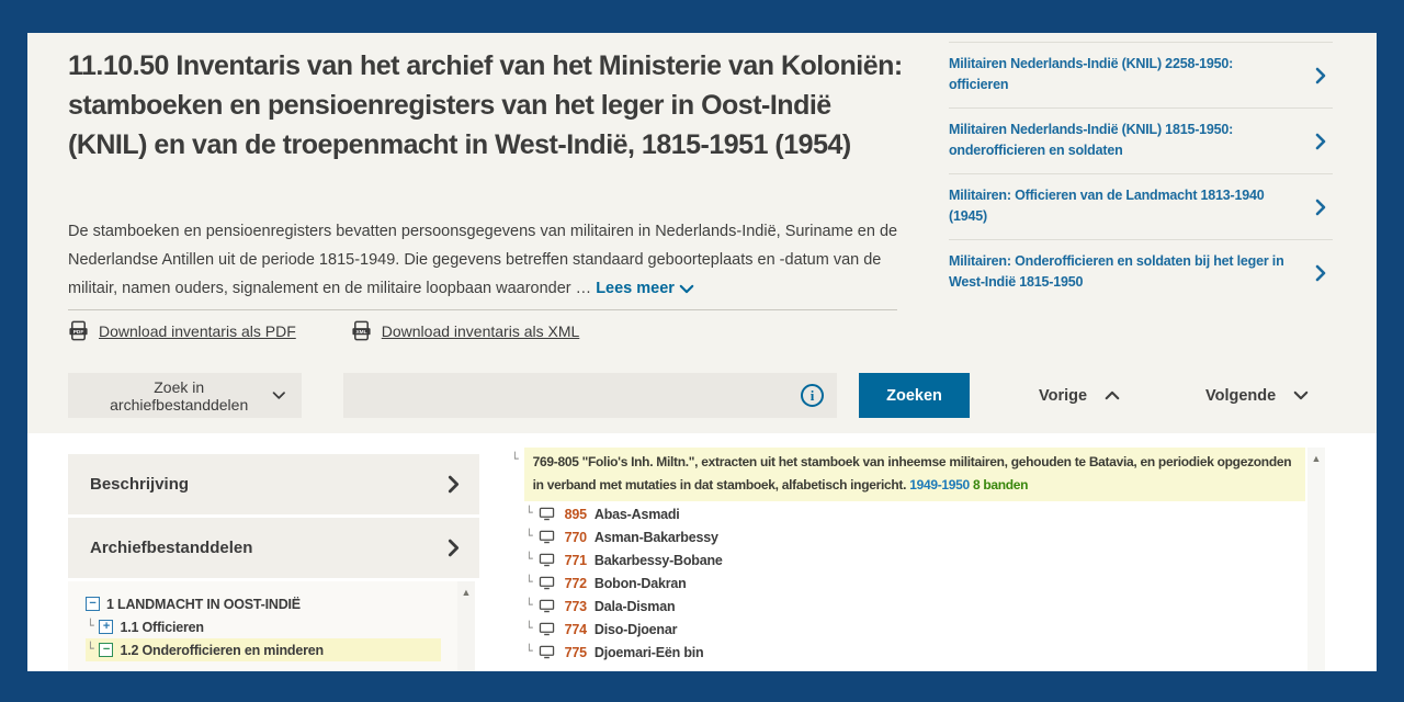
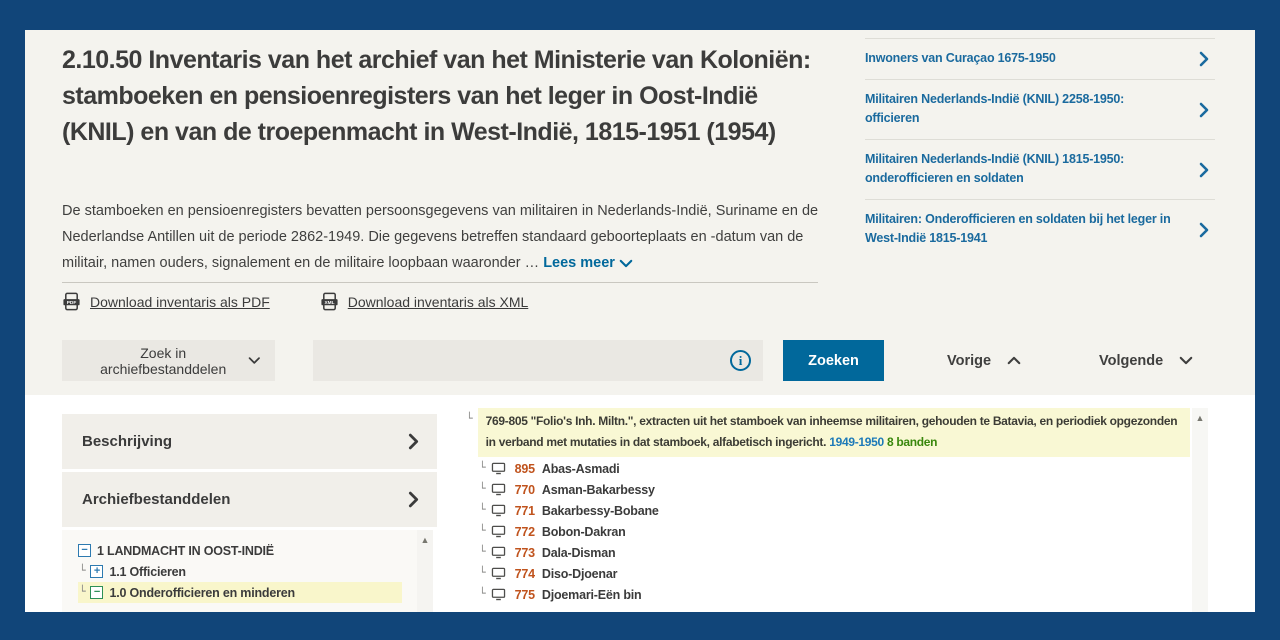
- 11.10.50 Inventaris van het archief van het Ministerie van Koloniën: stamboeken en pensioenregisters van het leger in Oost-Indië (KNIL) en van de troepenmacht in West-Indië, 1815-1951 (1954)
+ 2.10.50 Inventaris van het archief van het Ministerie van Koloniën: stamboeken en pensioenregisters van het leger in Oost-Indië (KNIL) en van de troepenmacht in West-Indië, 1815-1951 (1954)
- De stamboeken en pensioenregisters bevatten persoonsgegevens van militairen in Nederlands-Indië, Suriname en de Nederlandse Antillen uit de periode 1815-1949. Die gegevens betreffen standaard geboorteplaats en -datum van de militair, namen ouders, signalement en de militaire loopbaan waaronder … Lees meer
+ De stamboeken en pensioenregisters bevatten persoonsgegevens van militairen in Nederlands-Indië, Suriname en de Nederlandse Antillen uit de periode 2862-1949. Die gegevens betreffen standaard geboorteplaats en -datum van de militair, namen ouders, signalement en de militaire loopbaan waaronder … Lees meer
  Download inventaris als PDF
  Download inventaris als XML
  Zoek in archiefbestanddelen
  i
  Zoeken
  Vorige
  Volgende
+ Inwoners van Curaçao 1675-1950
  Militairen Nederlands-Indië (KNIL) 2258-1950: officieren
  Militairen Nederlands-Indië (KNIL) 1815-1950: onderofficieren en soldaten
- Militairen: Officieren van de Landmacht 1813-1940 (1945)
- Militairen: Onderofficieren en soldaten bij het leger in West-Indië 1815-1950
+ Militairen: Onderofficieren en soldaten bij het leger in West-Indië 1815-1941
  Beschrijving
  Archiefbestanddelen
  −
  1 LANDMACHT IN OOST-INDIË
  └
  +
  1.1 Officieren
  └
  −
- 1.2 Onderofficieren en minderen
+ 1.0 Onderofficieren en minderen
  ▲
  └
  769-805 "Folio's Inh. Miltn.", extracten uit het stamboek van inheemse militairen, gehouden te Batavia, en periodiek opgezonden in verband met mutaties in dat stamboek, alfabetisch ingericht. 1949-1950 8 banden
  └
  895
  Abas-Asmadi
  └
  770
  Asman-Bakarbessy
  └
  771
  Bakarbessy-Bobane
  └
  772
  Bobon-Dakran
  └
  773
  Dala-Disman
  └
  774
  Diso-Djoenar
  └
  775
  Djoemari-Eën bin
  ▲
